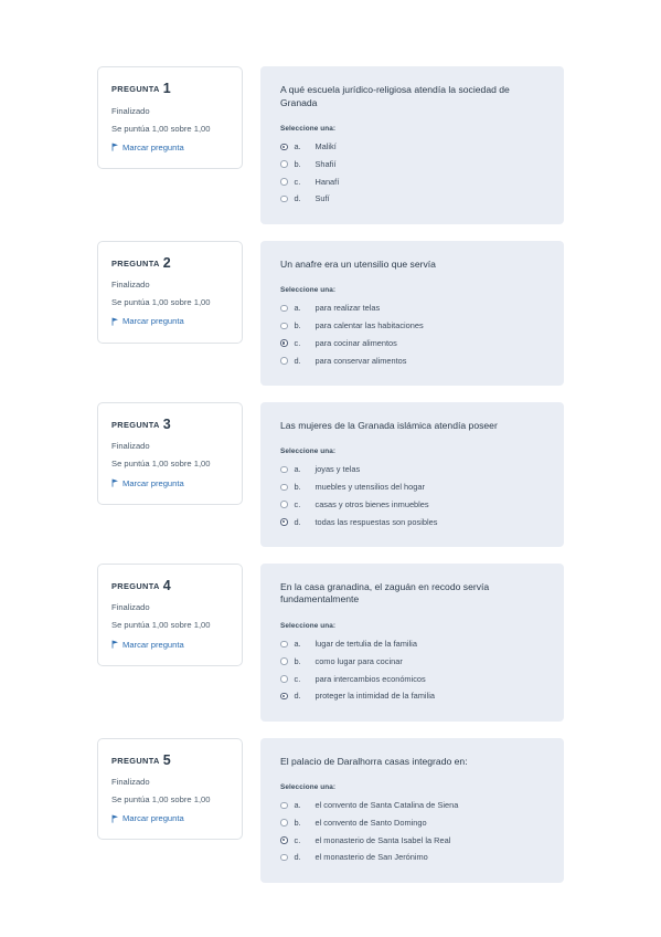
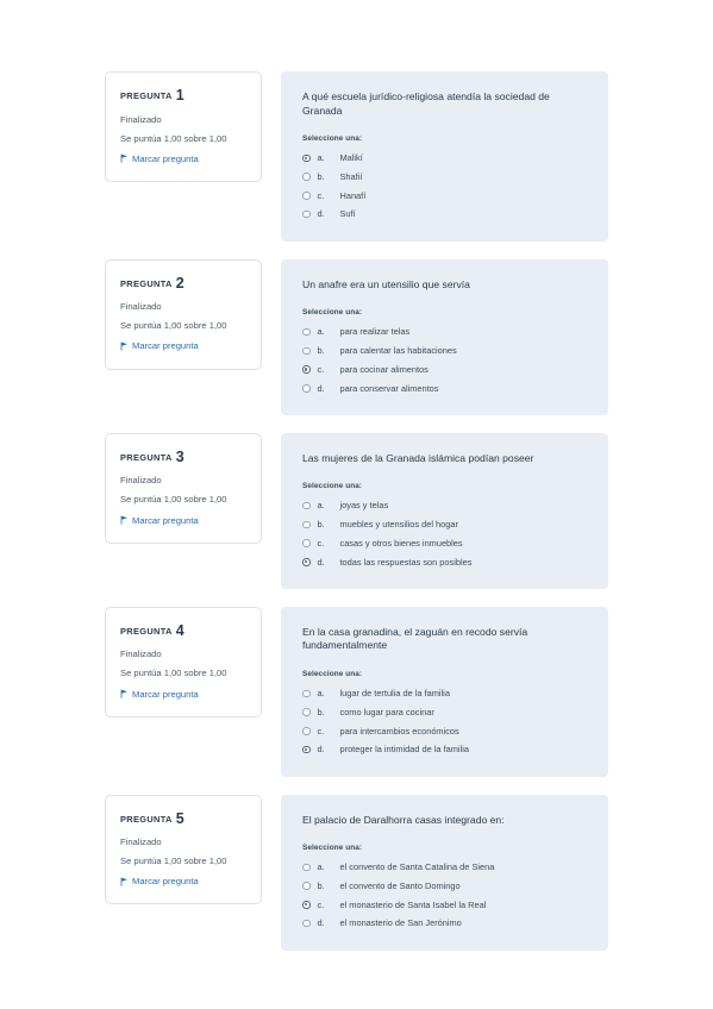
  PREGUNTA 1
  Finalizado
  Se puntúa 1,00 sobre 1,00
  Marcar pregunta
  A qué escuela jurídico-religiosa atendía la sociedad de Granada
  a.
  Malikí
  b.
  Shafií
  c.
  Hanafí
  d.
  Sufí
  PREGUNTA 2
  Finalizado
  Se puntúa 1,00 sobre 1,00
  Marcar pregunta
  Un anafre era un utensilio que servía
  a.
  para realizar telas
  b.
  para calentar las habitaciones
  c.
  para cocinar alimentos
  d.
  para conservar alimentos
  PREGUNTA 3
  Finalizado
  Se puntúa 1,00 sobre 1,00
  Marcar pregunta
- Las mujeres de la Granada islámica atendía poseer
+ Las mujeres de la Granada islámica podían poseer
  a.
  joyas y telas
  b.
  muebles y utensilios del hogar
  c.
  casas y otros bienes inmuebles
  d.
  todas las respuestas son posibles
  PREGUNTA 4
  Finalizado
  Se puntúa 1,00 sobre 1,00
  Marcar pregunta
  En la casa granadina, el zaguán en recodo servía fundamentalmente
  a.
  lugar de tertulia de la familia
  b.
  como lugar para cocinar
  c.
  para intercambios económicos
  d.
  proteger la intimidad de la familia
  PREGUNTA 5
  Finalizado
  Se puntúa 1,00 sobre 1,00
  Marcar pregunta
  El palacio de Daralhorra casas integrado en:
  a.
  el convento de Santa Catalina de Siena
  b.
  el convento de Santo Domingo
  c.
  el monasterio de Santa Isabel la Real
  d.
  el monasterio de San Jerónimo
